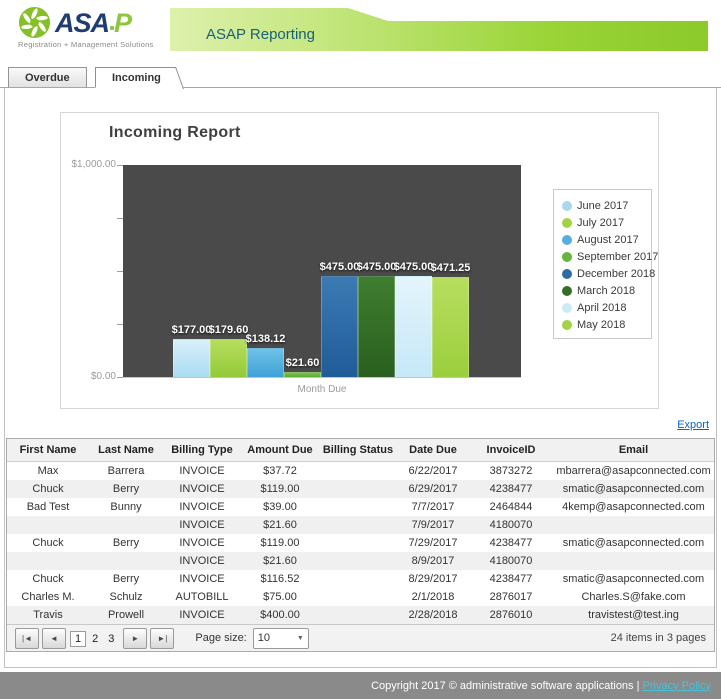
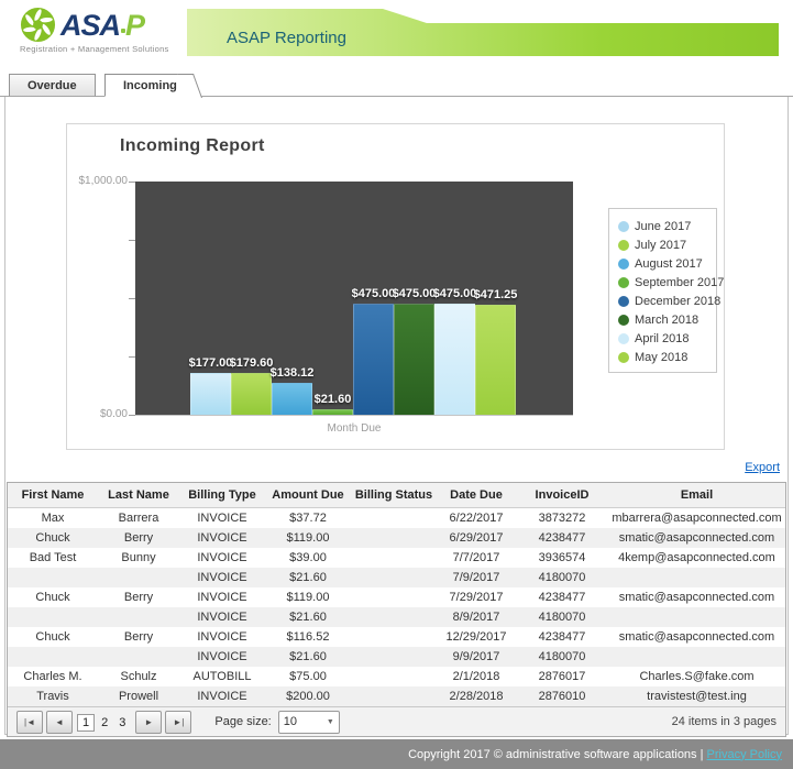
  ASA P
  Registration + Management Solutions
  ASAP Reporting
  Overdue
  Incoming
  Incoming Report
  $1,000.00
  $0.00
  $177.00
  $179.60
  $138.12
  $21.60
  $475.00
  $475.00
  $475.00
  $471.25
  Month Due
  June 2017
  July 2017
  August 2017
  September 2017
  December 2018
  March 2018
  April 2018
  May 2018
  Export
  First Name	Last Name	Billing Type	Amount Due	Billing Status	Date Due	InvoiceID	Email
  Max	Barrera	INVOICE	$37.72		6/22/2017	3873272	mbarrera@asapconnected.com
  Chuck	Berry	INVOICE	$119.00		6/29/2017	4238477	smatic@asapconnected.com
- Bad Test	Bunny	INVOICE	$39.00		7/7/2017	2464844	4kemp@asapconnected.com
+ Bad Test	Bunny	INVOICE	$39.00		7/7/2017	3936574	4kemp@asapconnected.com
  		INVOICE	$21.60		7/9/2017	4180070
  Chuck	Berry	INVOICE	$119.00		7/29/2017	4238477	smatic@asapconnected.com
  		INVOICE	$21.60		8/9/2017	4180070
- Chuck	Berry	INVOICE	$116.52		8/29/2017	4238477	smatic@asapconnected.com
+ Chuck	Berry	INVOICE	$116.52		12/29/2017	4238477	smatic@asapconnected.com
+ 		INVOICE	$21.60		9/9/2017	4180070
  Charles M.	Schulz	AUTOBILL	$75.00		2/1/2018	2876017	Charles.S@fake.com
- Travis	Prowell	INVOICE	$400.00		2/28/2018	2876010	travistest@test.ing
+ Travis	Prowell	INVOICE	$200.00		2/28/2018	2876010	travistest@test.ing
  |◄
  ◄
  1 2 3
  ►
  ►|
  Page size:
  10
  24 items in 3 pages
  Copyright 2017 © administrative software applications |
  Privacy Policy
